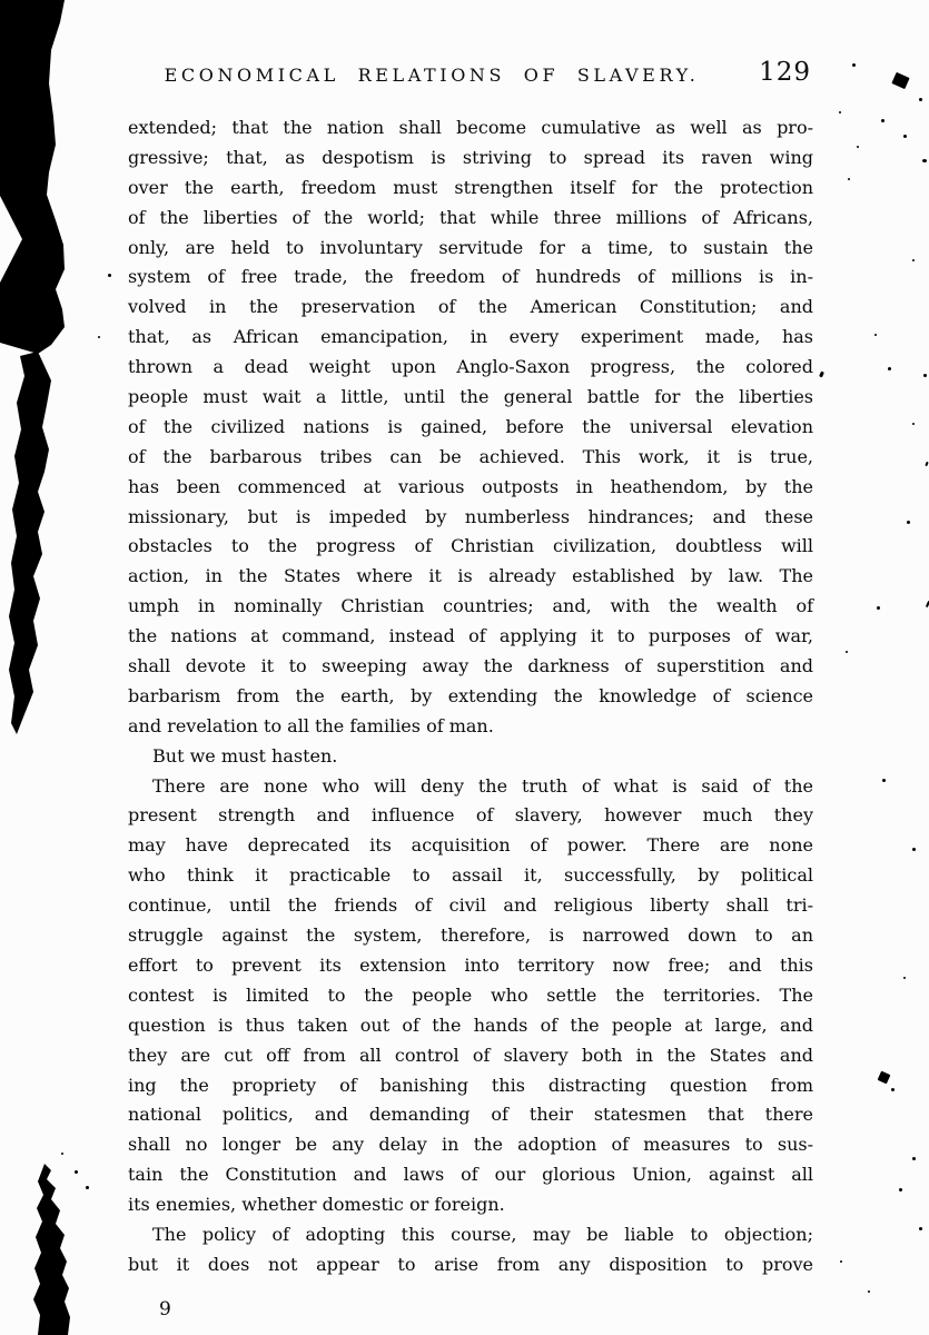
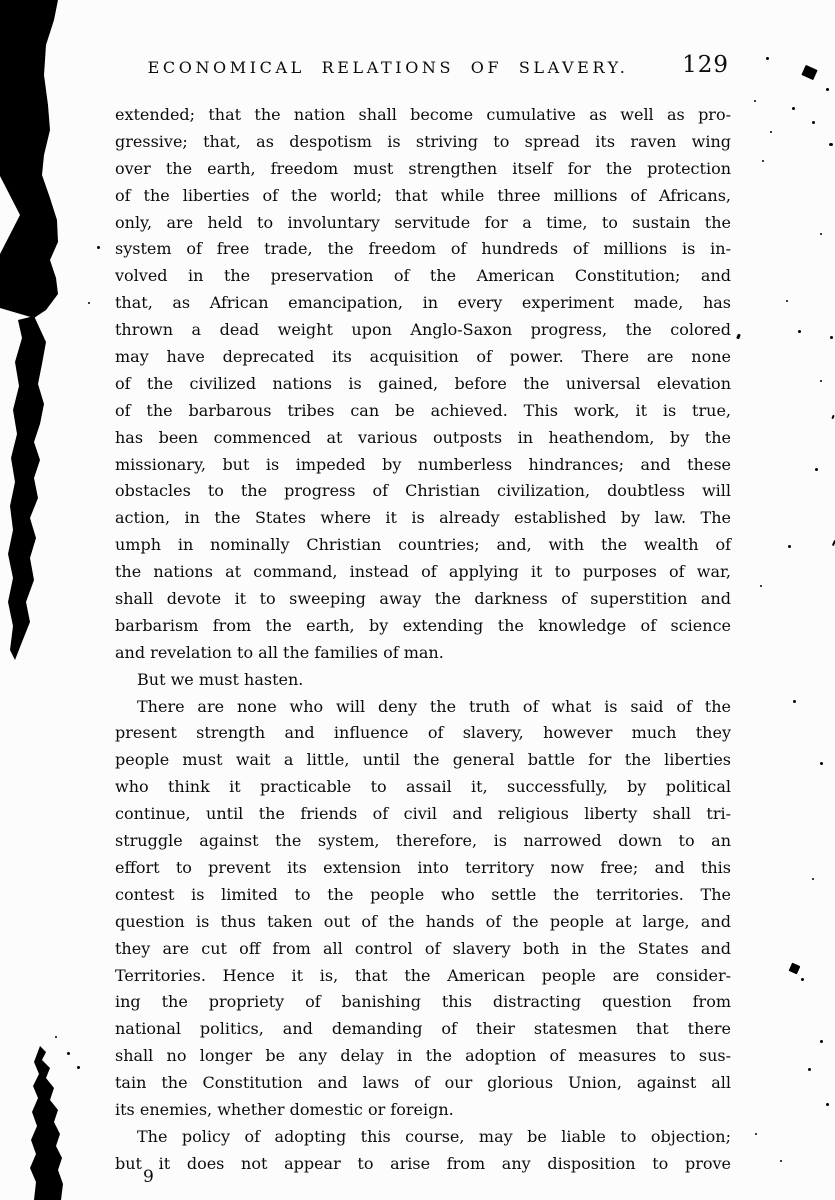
  ECONOMICAL RELATIONS OF SLAVERY.
  129
  extended; that the nation shall become cumulative as well as pro-
  gressive; that, as despotism is striving to spread its raven wing
  over the earth, freedom must strengthen itself for the protection
  of the liberties of the world; that while three millions of Africans,
  only, are held to involuntary servitude for a time, to sustain the
  system of free trade, the freedom of hundreds of millions is in-
  volved in the preservation of the American Constitution; and
  that, as African emancipation, in every experiment made, has
  thrown a dead weight upon Anglo-Saxon progress, the colored
- people must wait a little, until the general battle for the liberties
+ may have deprecated its acquisition of power. There are none
  of the civilized nations is gained, before the universal elevation
  of the barbarous tribes can be achieved. This work, it is true,
  has been commenced at various outposts in heathendom, by the
  missionary, but is impeded by numberless hindrances; and these
  obstacles to the progress of Christian civilization, doubtless will
  action, in the States where it is already established by law. The
  umph in nominally Christian countries; and, with the wealth of
  the nations at command, instead of applying it to purposes of war,
  shall devote it to sweeping away the darkness of superstition and
  barbarism from the earth, by extending the knowledge of science
  and revelation to all the families of man.
  But we must hasten.
  There are none who will deny the truth of what is said of the
  present strength and influence of slavery, however much they
- may have deprecated its acquisition of power. There are none
+ people must wait a little, until the general battle for the liberties
  who think it practicable to assail it, successfully, by political
  continue, until the friends of civil and religious liberty shall tri-
  struggle against the system, therefore, is narrowed down to an
  effort to prevent its extension into territory now free; and this
  contest is limited to the people who settle the territories. The
  question is thus taken out of the hands of the people at large, and
  they are cut off from all control of slavery both in the States and
+ Territories. Hence it is, that the American people are consider-
  ing the propriety of banishing this distracting question from
  national politics, and demanding of their statesmen that there
  shall no longer be any delay in the adoption of measures to sus-
  tain the Constitution and laws of our glorious Union, against all
  its enemies, whether domestic or foreign.
  The policy of adopting this course, may be liable to objection;
  but it does not appear to arise from any disposition to prove
  9
